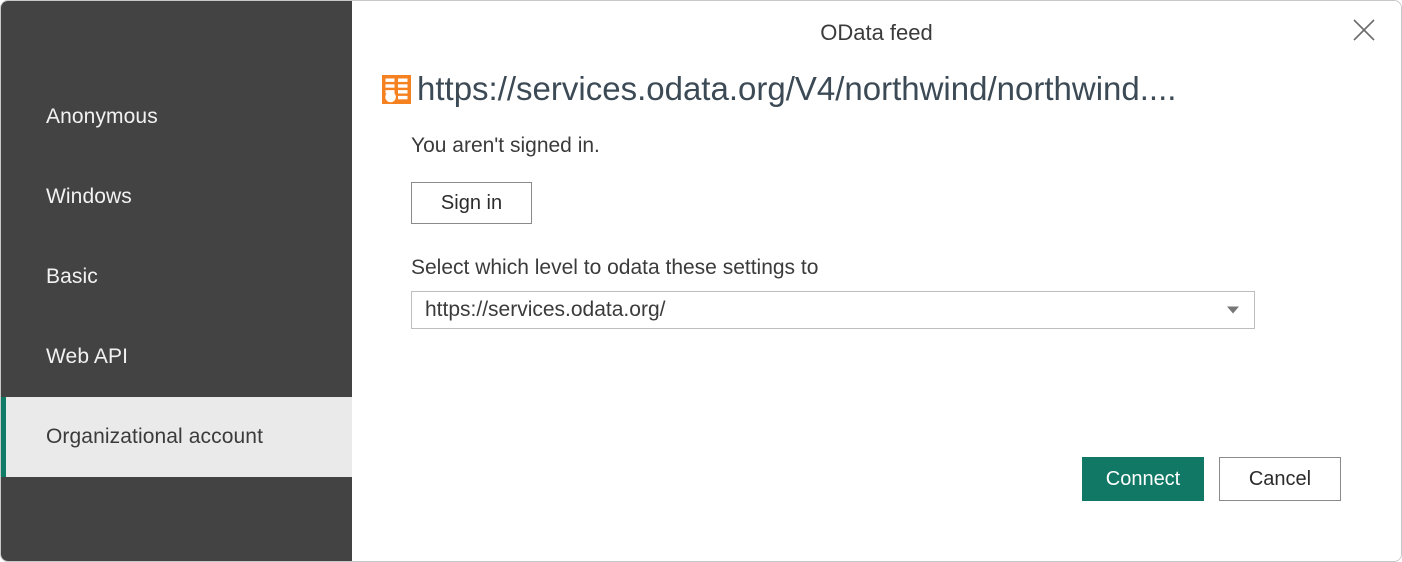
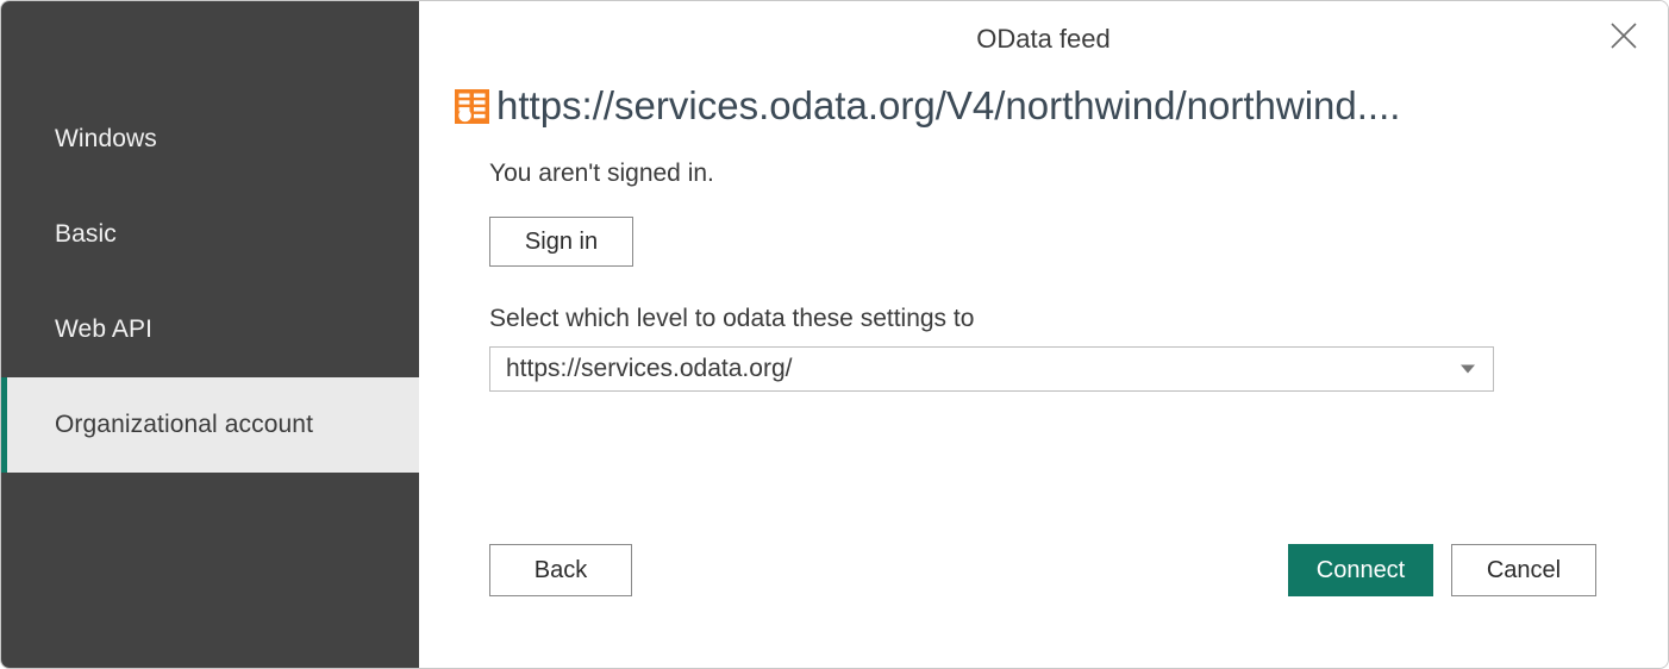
- Anonymous
  Windows
  Basic
  Web API
  Organizational account
  OData feed
  https://services.odata.org/V4/northwind/northwind....
  You aren't signed in.
  Sign in
  Select which level to odata these settings to
  https://services.odata.org/
+ Back
  Connect
  Cancel
